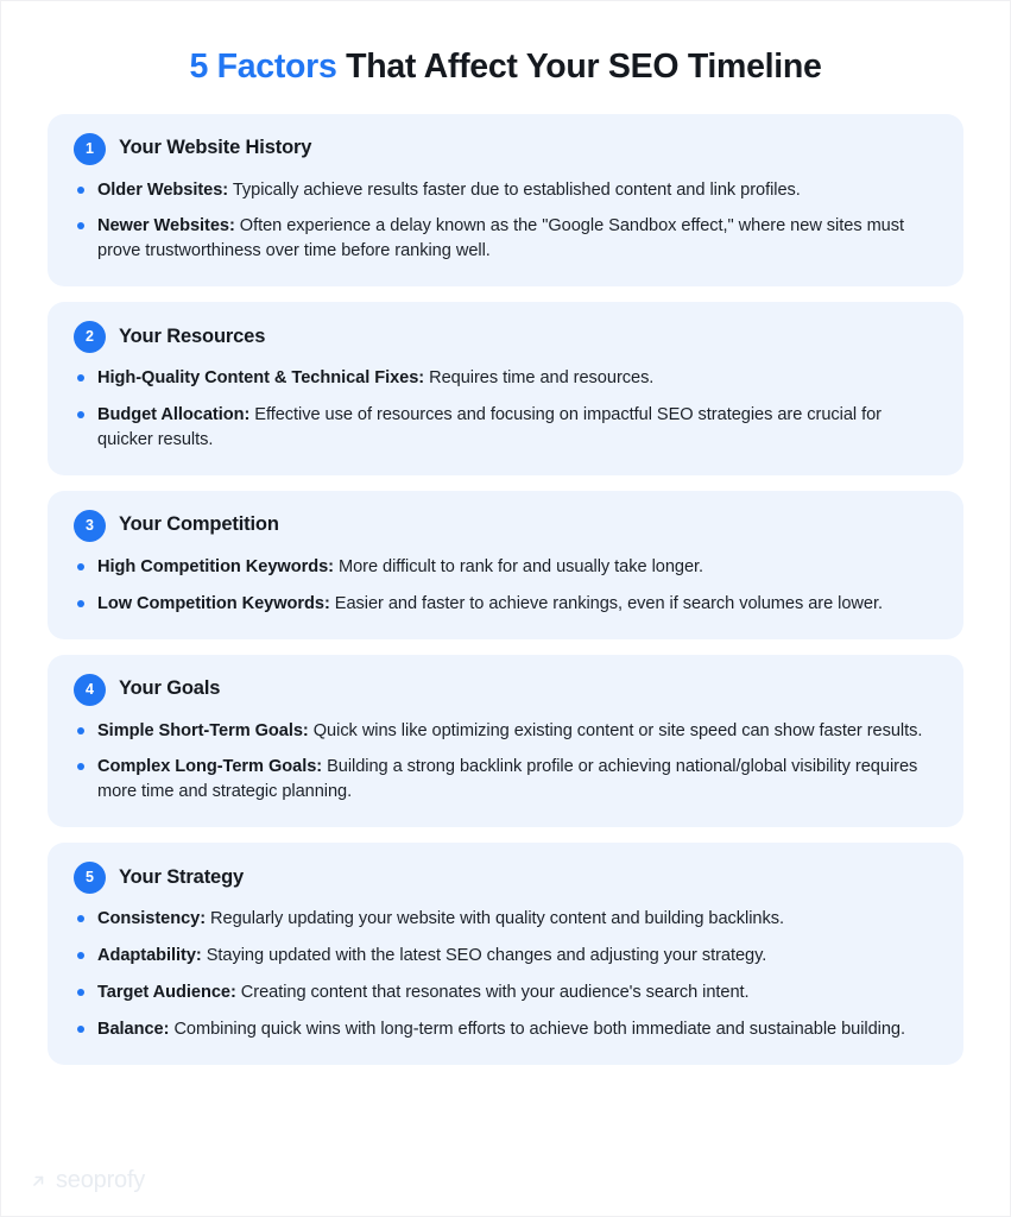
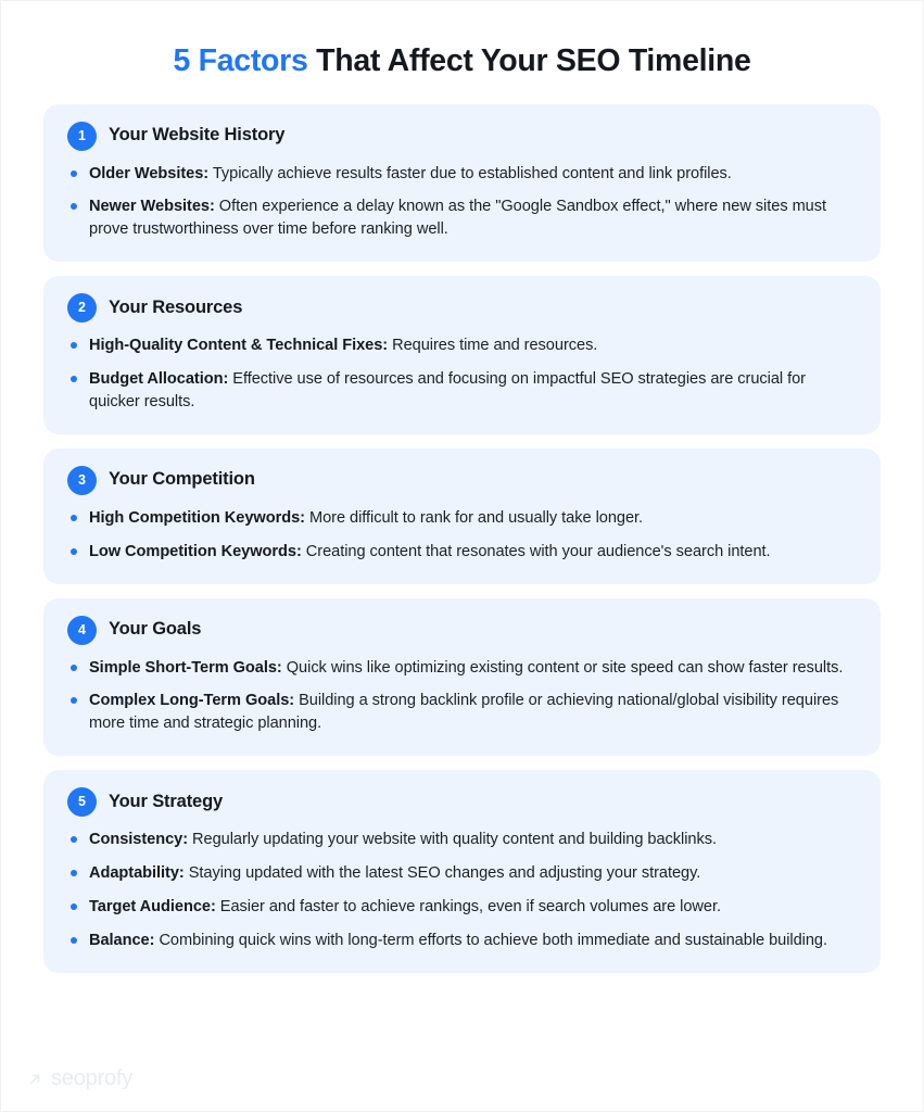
  5 Factors That Affect Your SEO Timeline
  1
  Your Website History
  Older Websites: Typically achieve results faster due to established content and link profiles.
  Newer Websites: Often experience a delay known as the "Google Sandbox effect," where new sites must prove trustworthiness over time before ranking well.
  2
  Your Resources
  High-Quality Content & Technical Fixes: Requires time and resources.
  Budget Allocation: Effective use of resources and focusing on impactful SEO strategies are crucial for quicker results.
  3
  Your Competition
  High Competition Keywords: More difficult to rank for and usually take longer.
- Low Competition Keywords: Easier and faster to achieve rankings, even if search volumes are lower.
+ Low Competition Keywords: Creating content that resonates with your audience's search intent.
  4
  Your Goals
  Simple Short-Term Goals: Quick wins like optimizing existing content or site speed can show faster results.
  Complex Long-Term Goals: Building a strong backlink profile or achieving national/global visibility requires more time and strategic planning.
  5
  Your Strategy
  Consistency: Regularly updating your website with quality content and building backlinks.
  Adaptability: Staying updated with the latest SEO changes and adjusting your strategy.
- Target Audience: Creating content that resonates with your audience's search intent.
+ Target Audience: Easier and faster to achieve rankings, even if search volumes are lower.
  Balance: Combining quick wins with long-term efforts to achieve both immediate and sustainable building.
